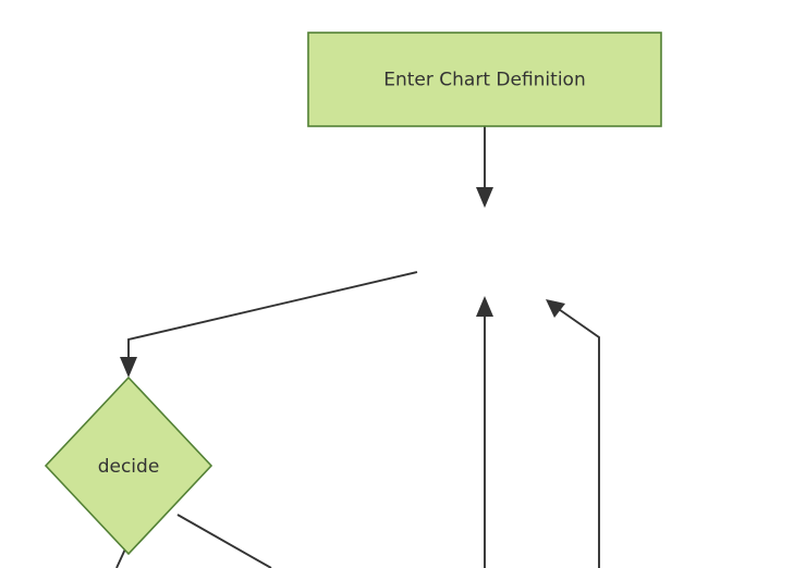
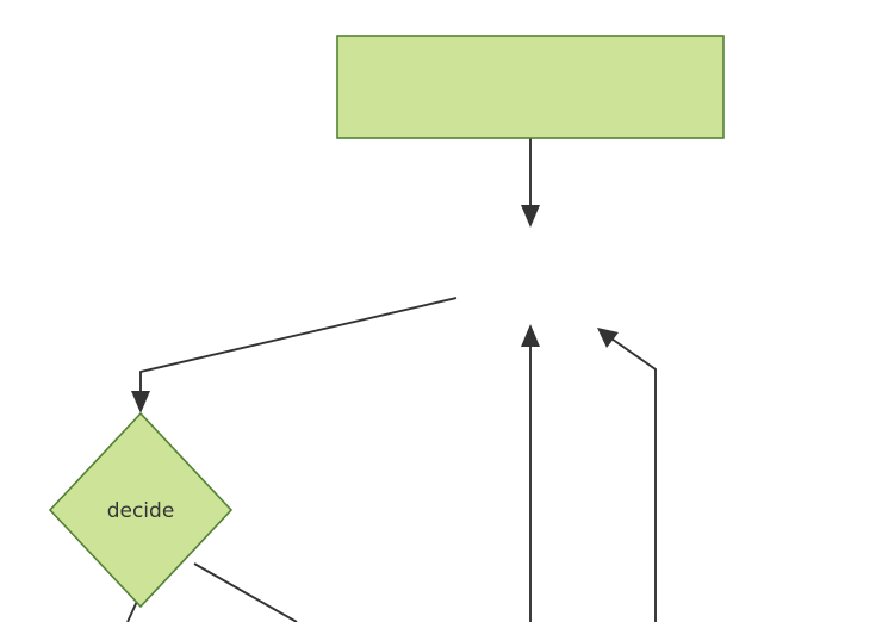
- Enter Chart Definition
  decide
